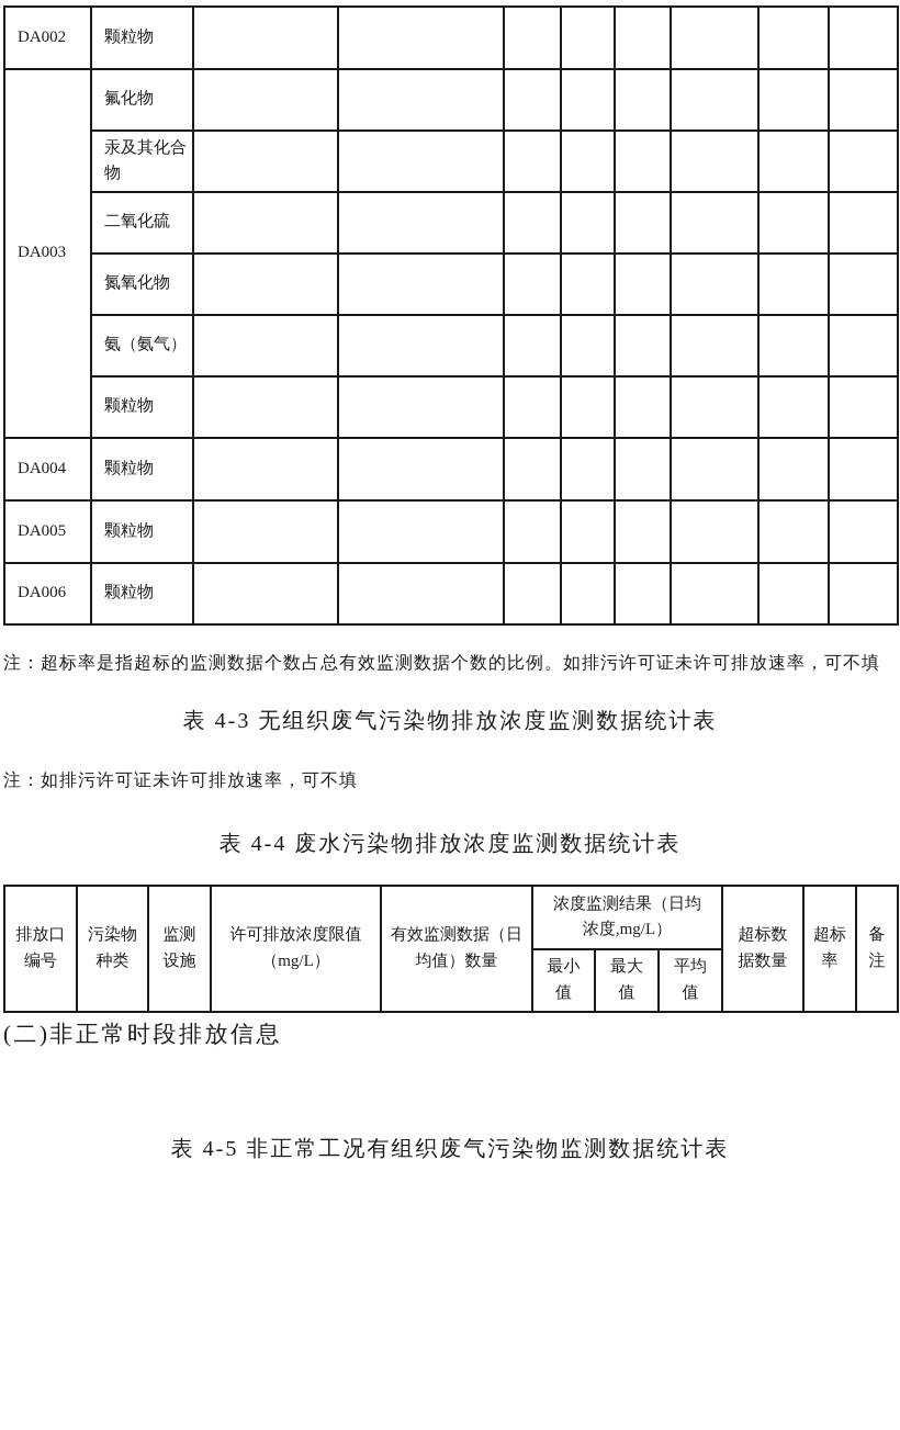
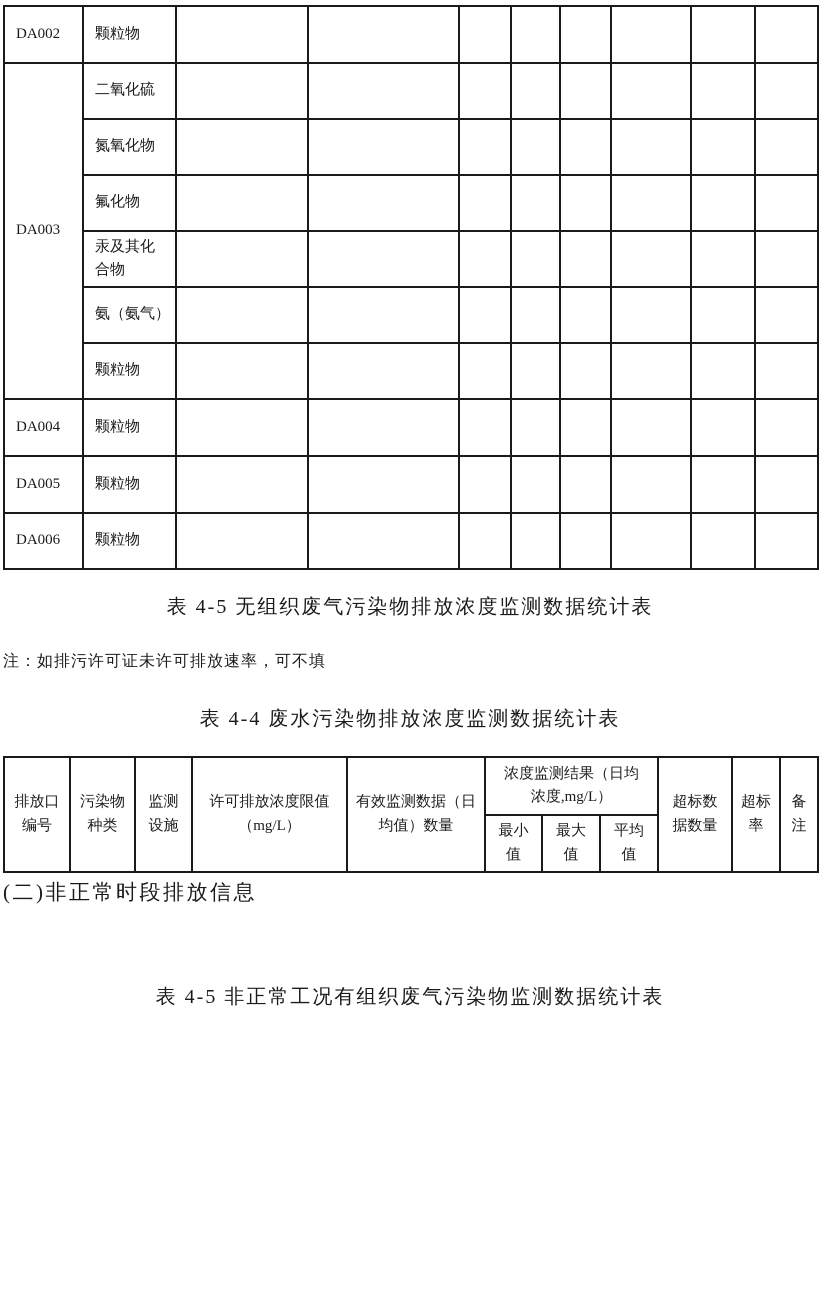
  DA002	颗粒物
- DA003	氟化物
+ DA003	二氧化硫
- 汞及其化合物
+ 氮氧化物
- 二氧化硫
+ 氟化物
- 氮氧化物
+ 汞及其化合物
  氨（氨气）
  颗粒物
  DA004	颗粒物
  DA005	颗粒物
  DA006	颗粒物
- 注：超标率是指超标的监测数据个数占总有效监测数据个数的比例。如排污许可证未许可排放速率，可不填
- 表 4-3 无组织废气污染物排放浓度监测数据统计表
+ 表 4-5 无组织废气污染物排放浓度监测数据统计表
  注：如排污许可证未许可排放速率，可不填
  表 4-4 废水污染物排放浓度监测数据统计表
  排放口编号	污染物种类	监测设施	许可排放浓度限值（mg/L）	有效监测数据（日均值）数量	浓度监测结果（日均浓度,mg/L）	超标数据数量	超标率	备注
  最小值	最大值	平均值
  (二)非正常时段排放信息
  表 4-5 非正常工况有组织废气污染物监测数据统计表
